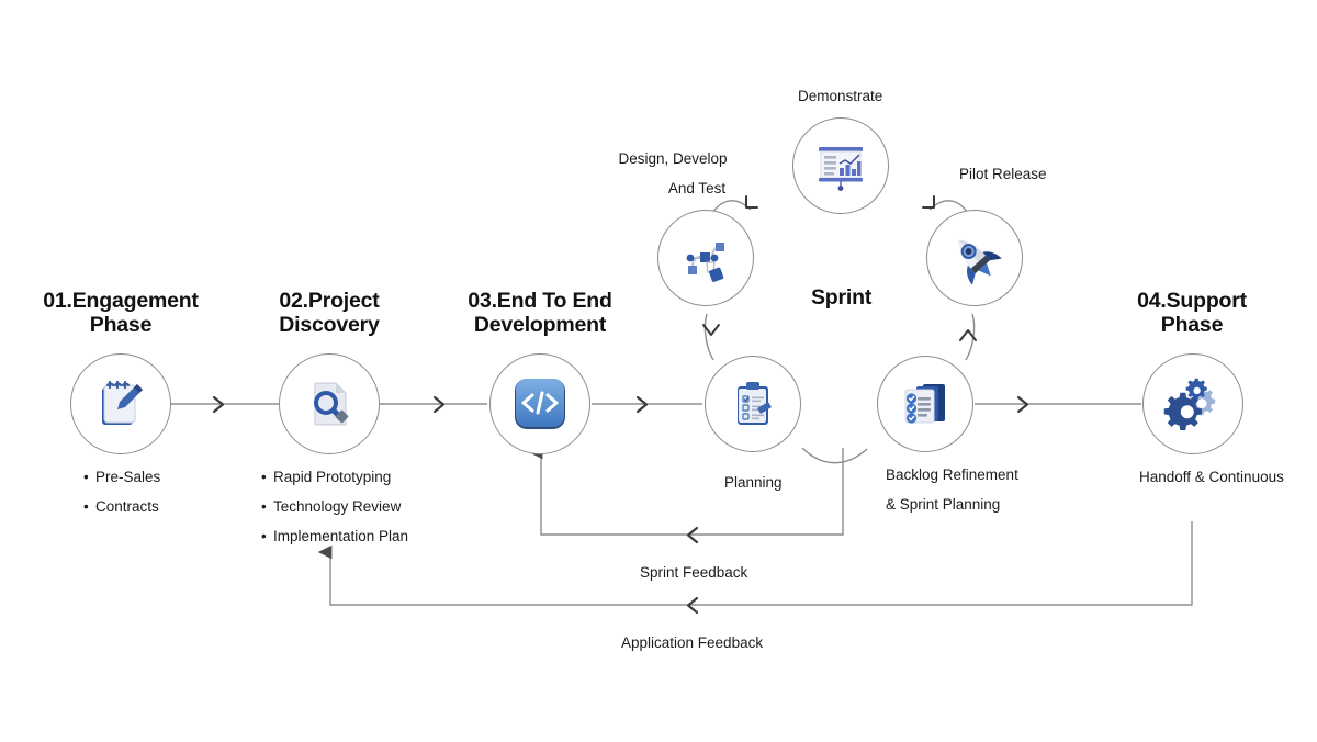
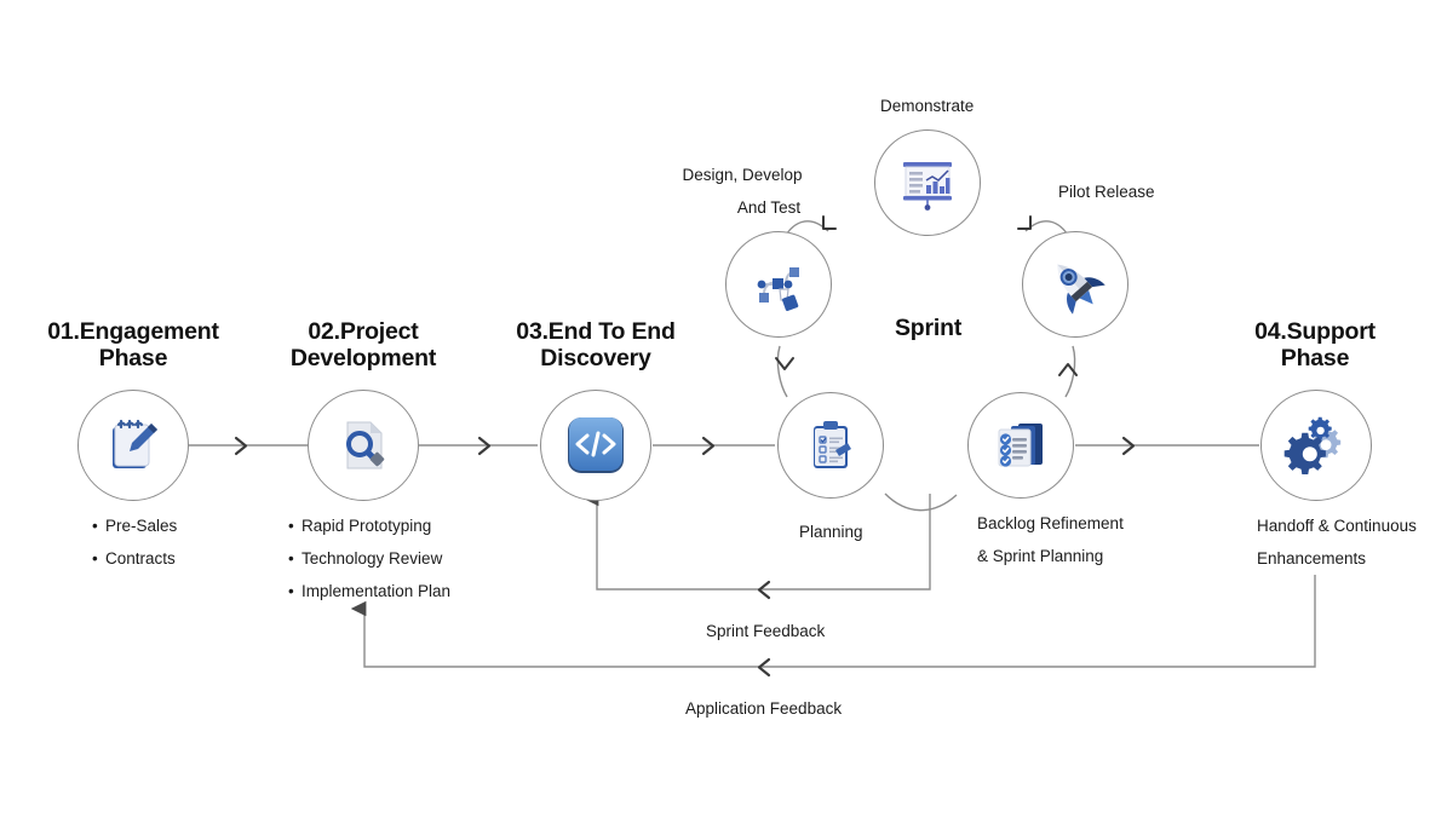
  01.Engagement
  Phase
  02.Project
- Discovery
+ Development
  03.End To End
- Development
+ Discovery
  04.Support
  Phase
  Sprint
  Demonstrate
  Design, Develop
  And Test
  Pilot Release
  Planning
  Backlog Refinement
  & Sprint Planning
  • Pre-Sales
  • Contracts
  • Rapid Prototyping
  • Technology Review
  • Implementation Plan
  Handoff & Continuous
+ Enhancements
  Sprint Feedback
  Application Feedback
